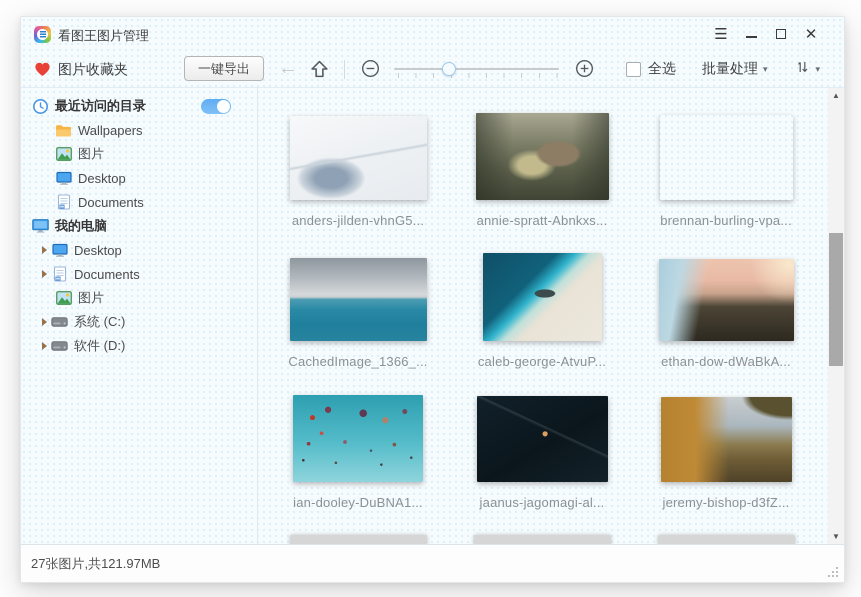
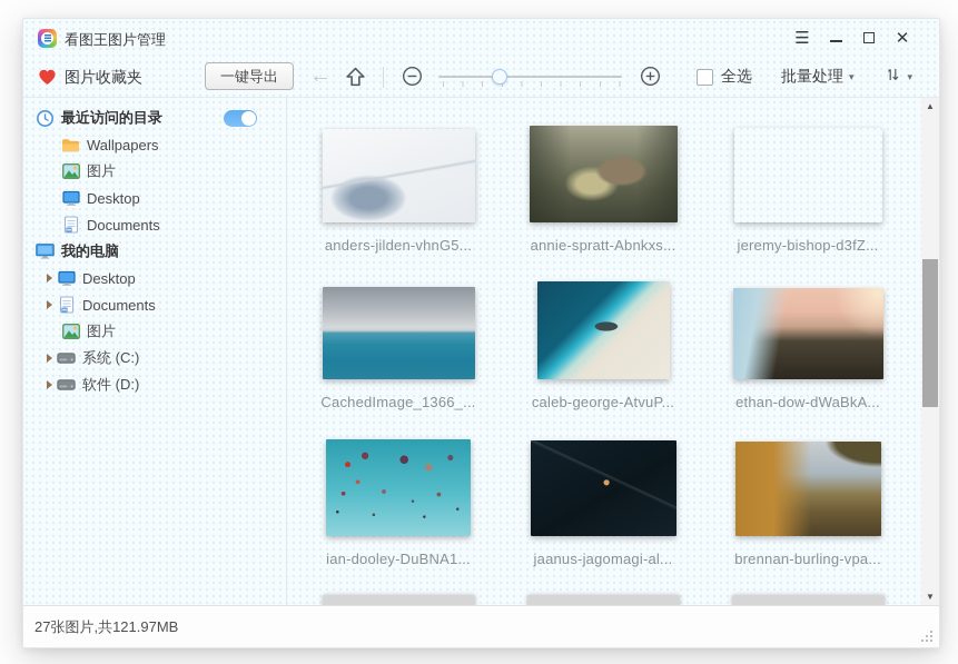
  看图王图片管理
  ☰
  ✕
  图片收藏夹
  一键导出
  ←
  全选
  批量处理
  ▾
  ▾
  最近访问的目录
  Wallpapers
  图片
  Desktop
  Documents
  我的电脑
  Desktop
  Documents
  图片
  系统 (C:)
  软件 (D:)
  anders-jilden-vhnG5...
  annie-spratt-Abnkxs...
- brennan-burling-vpa...
+ jeremy-bishop-d3fZ...
  CachedImage_1366_...
  caleb-george-AtvuP...
  ethan-dow-dWaBkA...
  ian-dooley-DuBNA1...
  jaanus-jagomagi-al...
- jeremy-bishop-d3fZ...
+ brennan-burling-vpa...
  ▲
  ▼
  27张图片,共121.97MB
